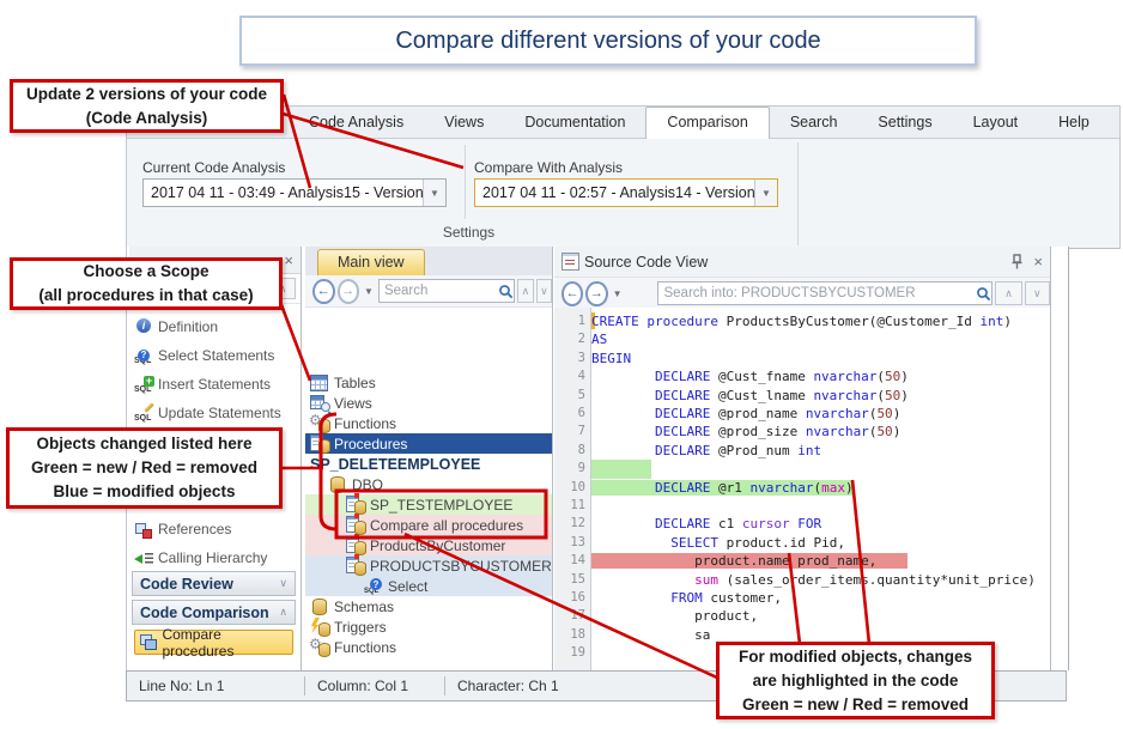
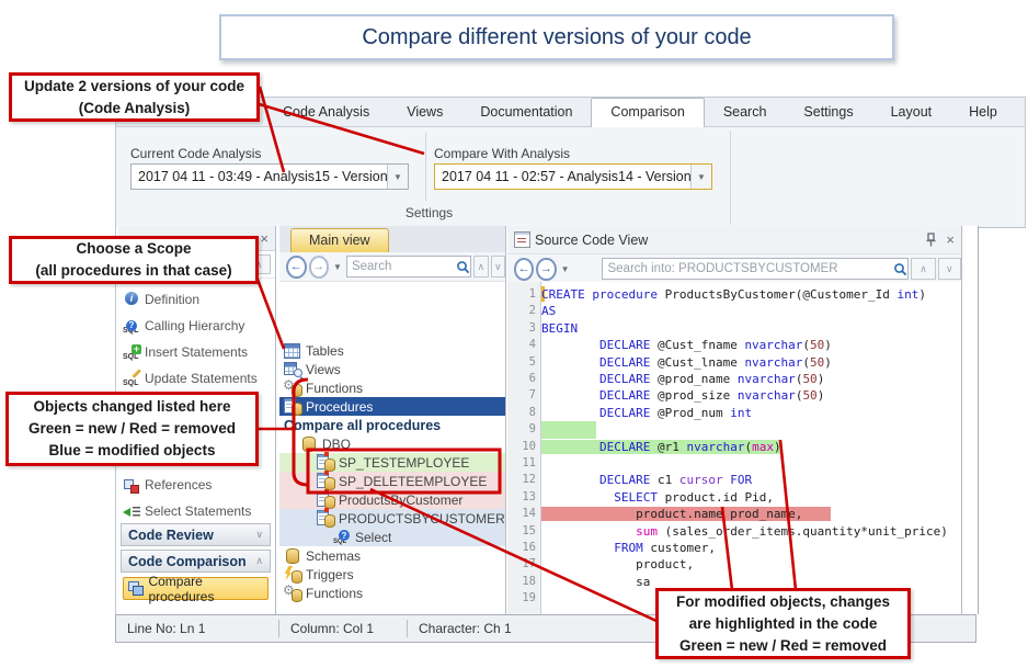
  Compare different versions of your code
  ode Analysis
  Views
  Documentation
  Comparison
  Search
  Settings
  Layout
  Help
  Current Code Analysis
  2017 04 11 - 03:49 - Analysis15 - Version
  ▼
  Compare With Analysis
  2017 04 11 - 02:57 - Analysis14 - Version
  ▼
  Settings
  ×
  ∧
  i
  Definition
  ?
- Select Statements
+ Calling Hierarchy
  +
  Insert Statements
  Update Statements
  References
- Calling Hierarchy
+ Select Statements
  Code Review
  ∨
  Code Comparison
  ∧
  Compare procedures
  Main view
  ←
  →
  ▼
  Search
  ∧
  ∨
  Tables
  Views
  ⚙
  Functions
  Procedures
- SP_DELETEEMPLOYEE
+ Compare all procedures
  DBO
  SP_TESTEMPLOYEE
- Compare all procedures
+ SP_DELETEEMPLOYEE
  ProductsyCustomer
  PRODUCTSBYUSTOMER
  ?
  Select
  Schemas
  Triggers
  ⚙
  Functions
  Source Code View
  ×
  ←
  →
  ▼
  Search into: PRODUCTSBYCUSTOMER
  ∧
  ∨
  1
  CREATE procedure ProductsByCustomer(@Customer_Id int)
  2
  AS
  3
  BEGIN
  4
  DECLARE @Cust_fname nvarchar(50)
  5
  DECLARE @Cust_lname nvarchar(50)
  6
  DECLARE @prod_name nvarchar(50)
  7
  DECLARE @prod_size nvarchar(50)
  8
  DECLARE @Prod_num int
  9
  10
  DECLARE @r1 nvarchar(max)
  11
  12
  DECLARE c1 cursor FOR
  13
  SELECT product.id Pid,
  14
  product.name prod_name,
  15
  sum (sales_oder_items.quantity*unit_price)
  16
  FROM customer,
  product,
  18
  sa
  19
  Line No: Ln 1
  Column: Col 1
  Character: Ch 1
  Update 2 versions of your code
  (Code Analysis)
  Choose a Scope
  (all procedures in that case)
  Objects changed listed here
  Green = new / Red = removed
  Blue = modified objects
  For modified objects, changes
  are highlighted in the code
  Green = new / Red = removed
